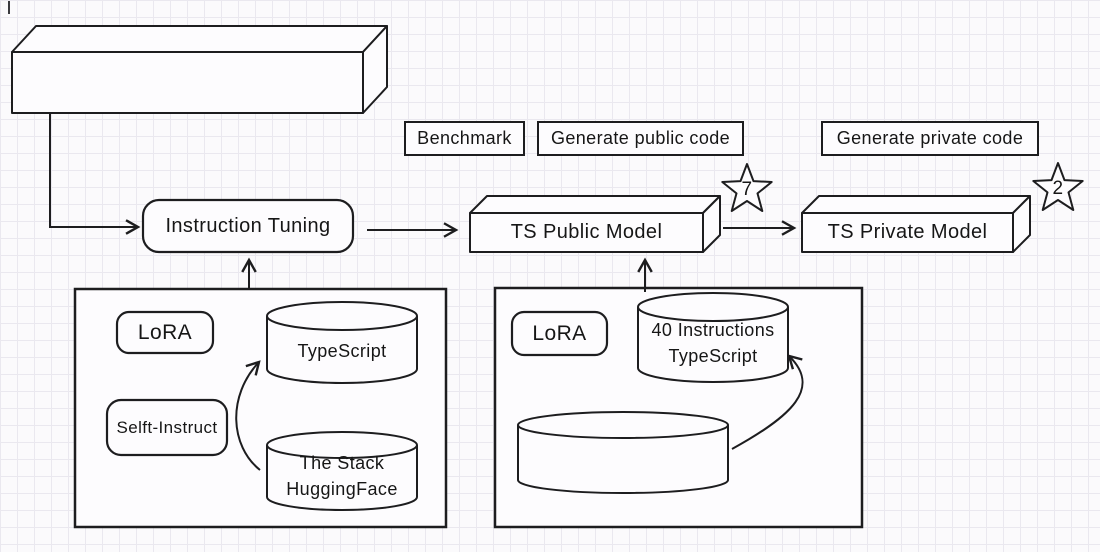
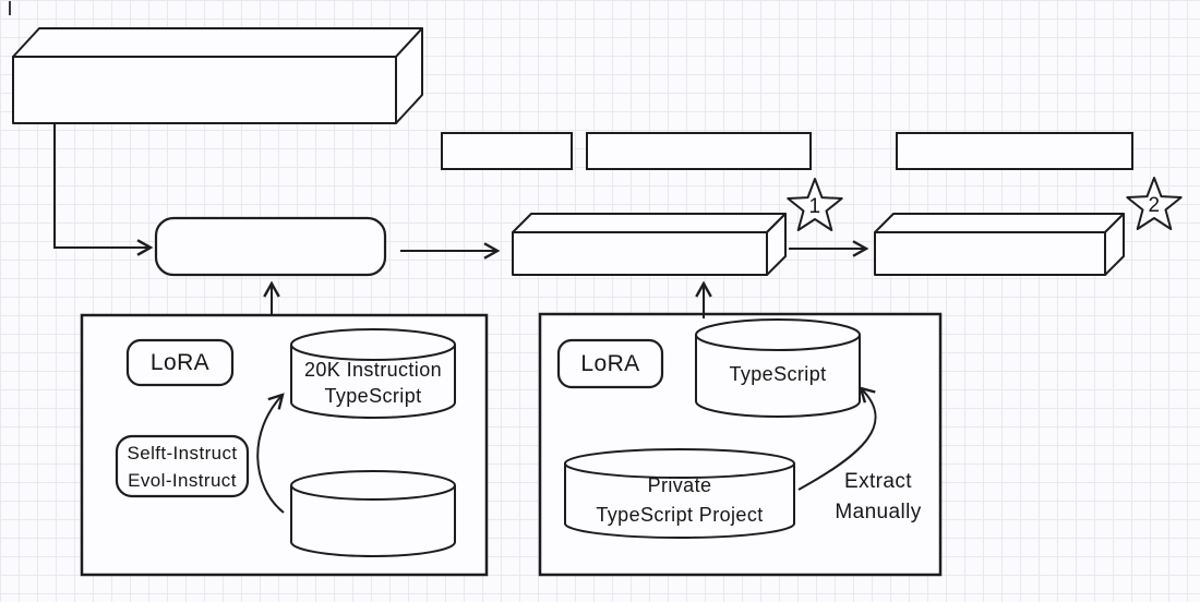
- Benchmark
- Generate public code
- Generate private code
- Instruction Tuning
- TS Public Model
- TS Private Model
- 7
+ 1
  2
  LoRA
  LoRA
  Selft-Instruct
+ Evol-Instruct
+ 20K Instruction
  TypeScript
- The Stack
- HuggingFace
- 40 Instructions
  TypeScript
+ Private
+ TypeScript Project
+ Extract
+ Manually
